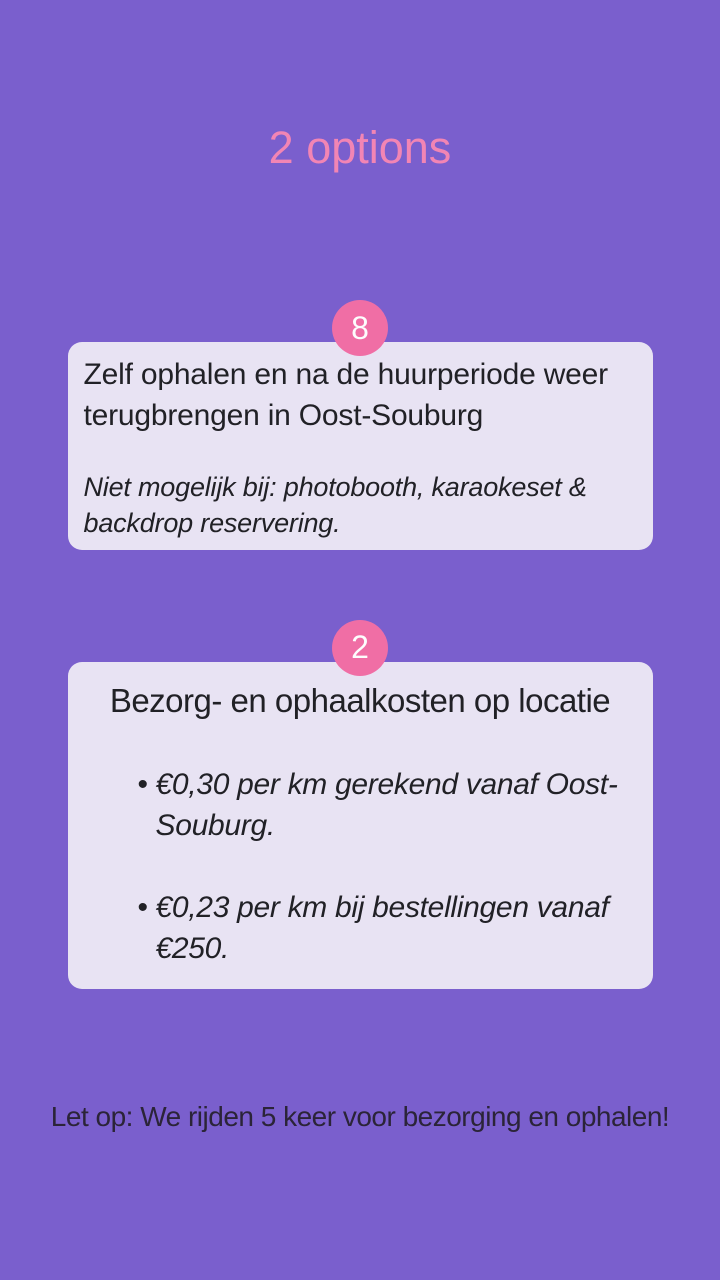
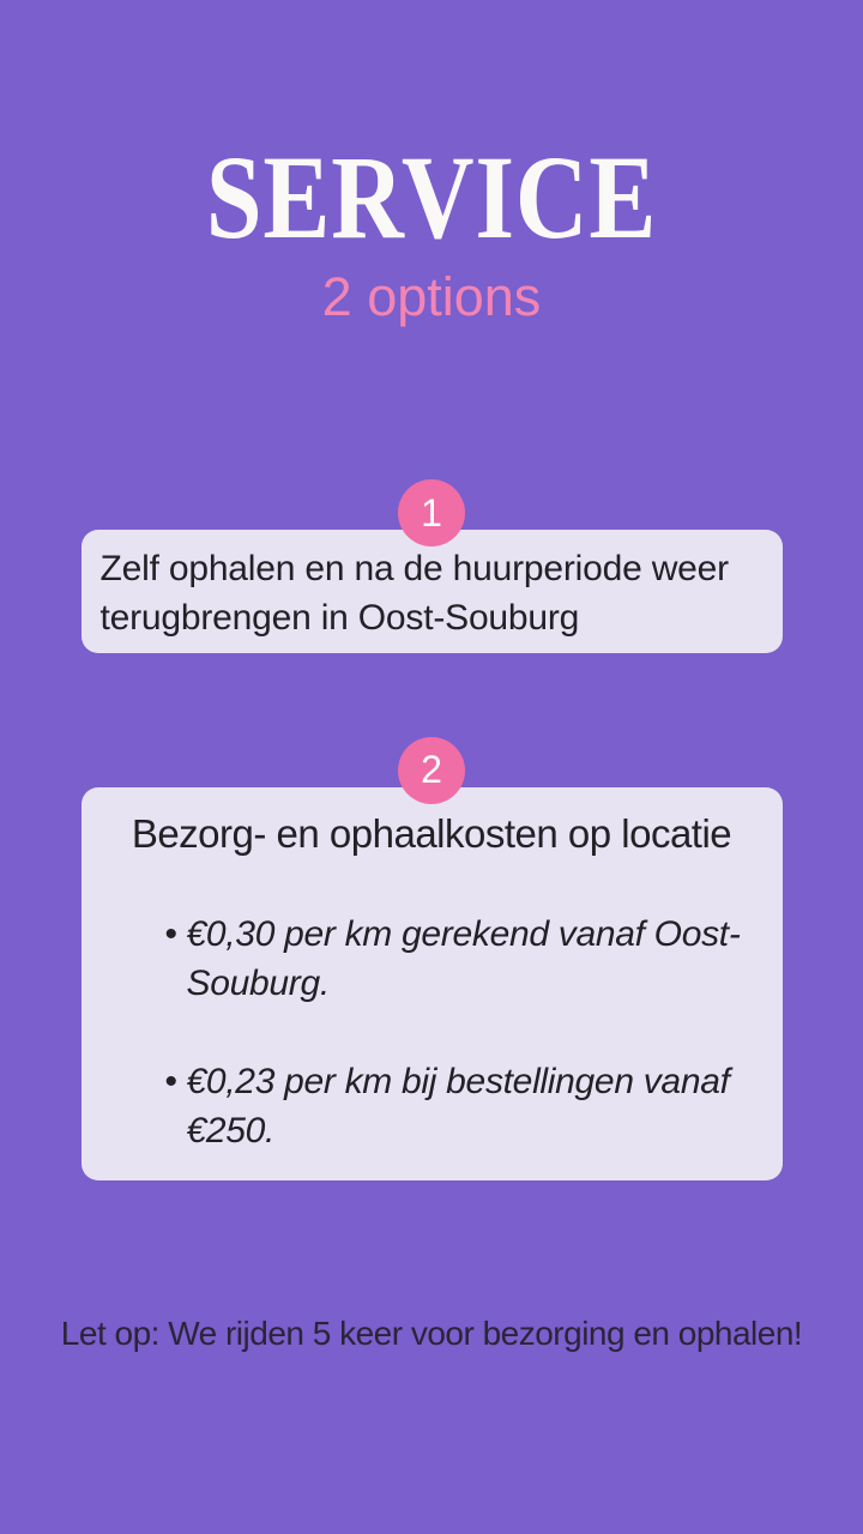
+ SERVICE
  2 options
- 8
+ 1
  Zelf ophalen en na de huurperiode weer terugbrengen in Oost-Souburg
- Niet mogelijk bij: photobooth, karaokeset & backdrop reservering.
  2
  Bezorg- en ophaalkosten op locatie
  €0,30 per km gerekend vanaf Oost-Souburg.
  €0,23 per km bij bestellingen vanaf €250.
  Let op: We rijden 5 keer voor bezorging en ophalen!
